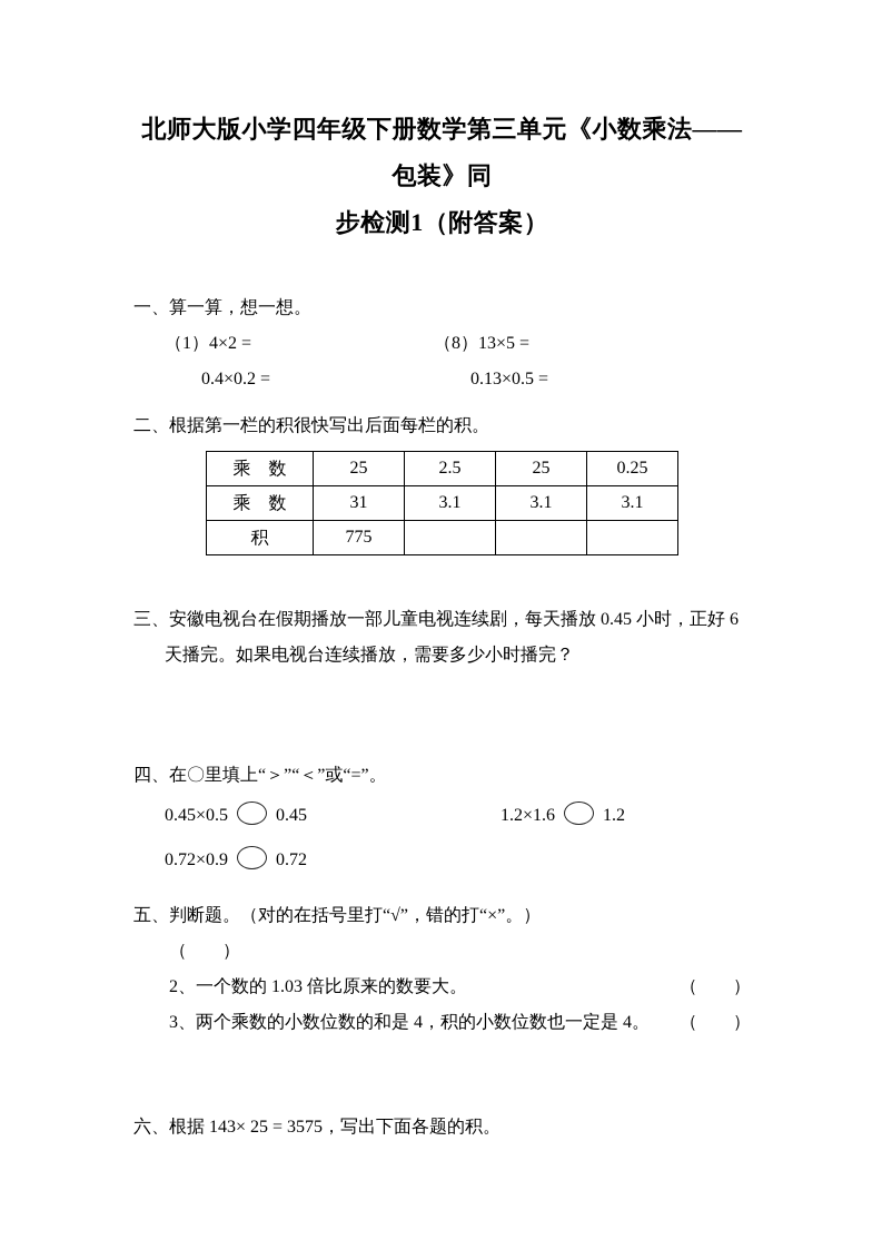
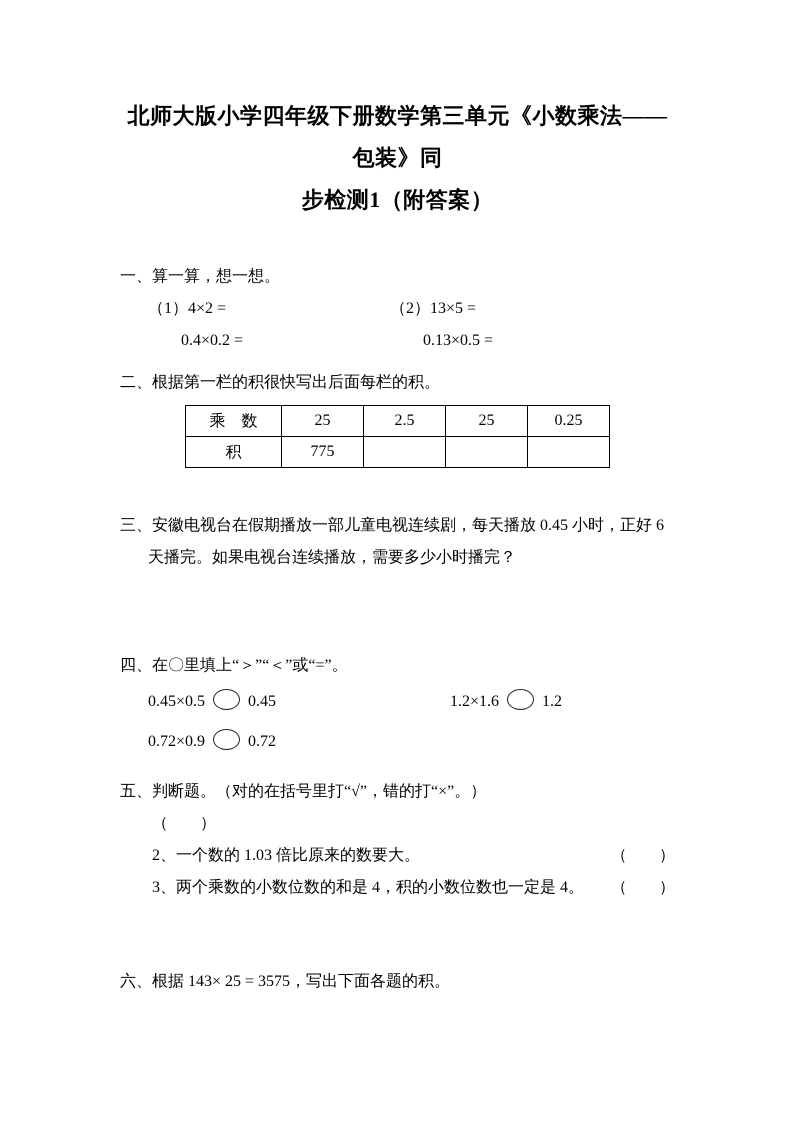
  北师大版小学四年级下册数学第三单元《小数乘法——包装》同
  步检测1（附答案）
  一、算一算，想一想。
  （1）4×2 =
- （8）13×5 =
+ （2）13×5 =
  0.4×0.2 =
  0.13×0.5 =
  二、根据第一栏的积很快写出后面每栏的积。
  乘 数	25	2.5	25	0.25
- 乘 数	31	3.1	3.1	3.1
  积	775
  三、安徽电视台在假期播放一部儿童电视连续剧，每天播放 0.45 小时，正好 6
  天播完。如果电视台连续播放，需要多少小时播完？
  四、在〇里填上“＞”“＜”或“=”。
  0.45×0.5 0.45
  1.2×1.6 1.2
  0.72×0.9 0.72
  五、判断题。（对的在括号里打“√”，错的打“×”。）
  （ ）
  2、一个数的 1.03 倍比原来的数要大。
  （ ）
  3、两个乘数的小数位数的和是 4，积的小数位数也一定是 4。
  （ ）
  六、根据 143× 25 = 3575，写出下面各题的积。
